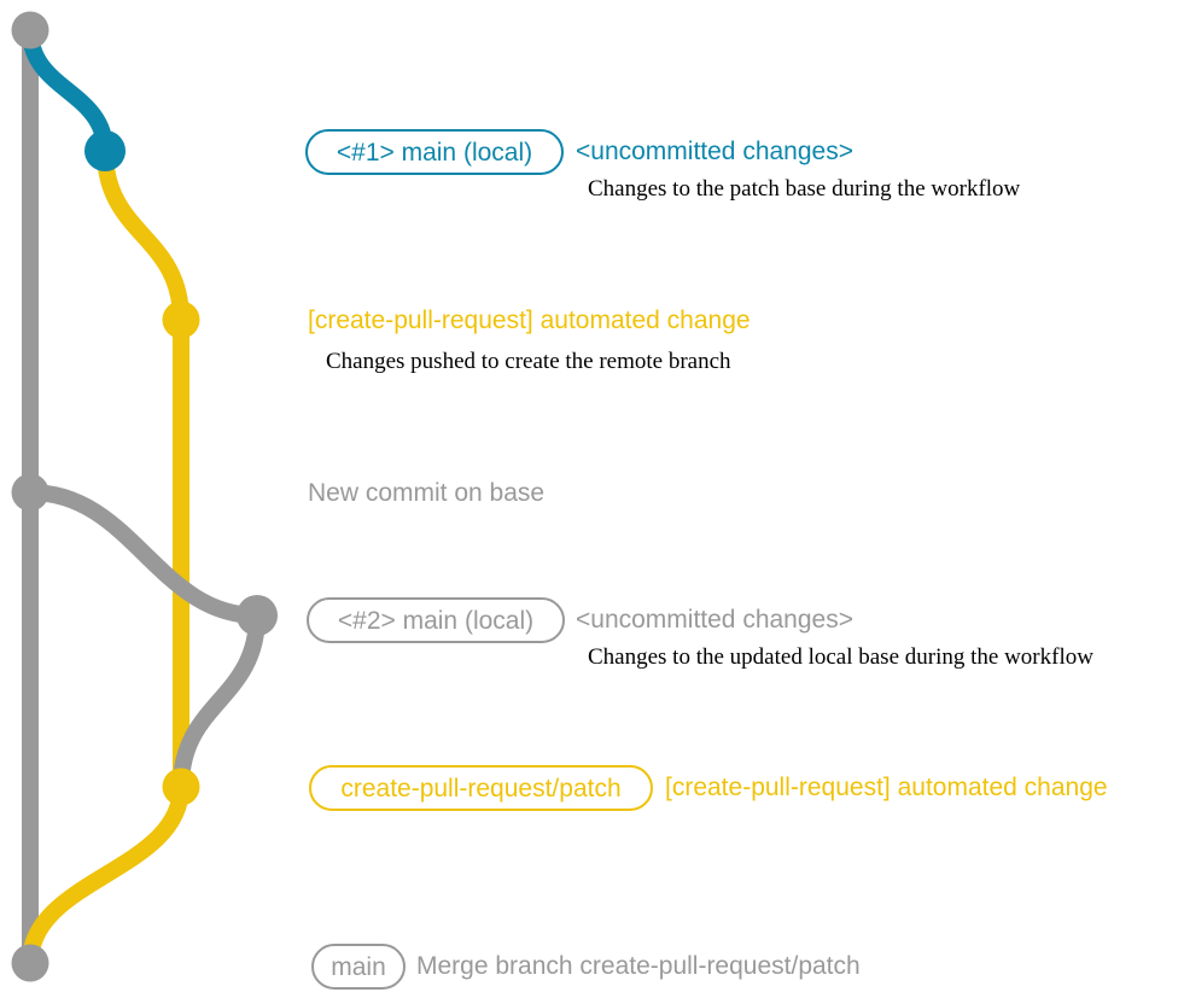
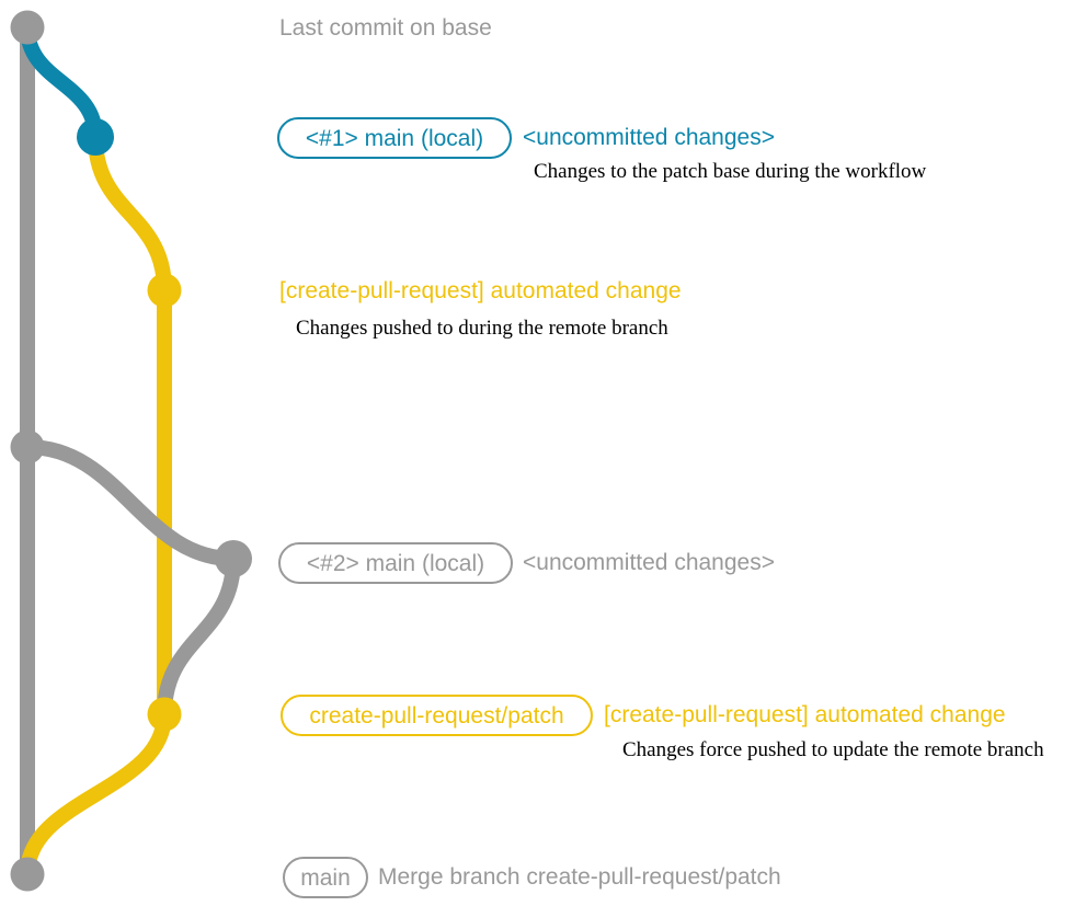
+ Last commit on base
  <#1> main (local)
  <uncommitted changes>
  Changes to the patch base during the workflow
  [create-pull-request] automated change
- Changes pushed to create the remote branch
+ Changes pushed to during the remote branch
- New commit on base
  <#2> main (local)
  <uncommitted changes>
- Changes to the updated local base during the workflow
  create-pull-request/patch
  [create-pull-request] automated change
+ Changes force pushed to update the remote branch
  main
  Merge branch create-pull-request/patch
